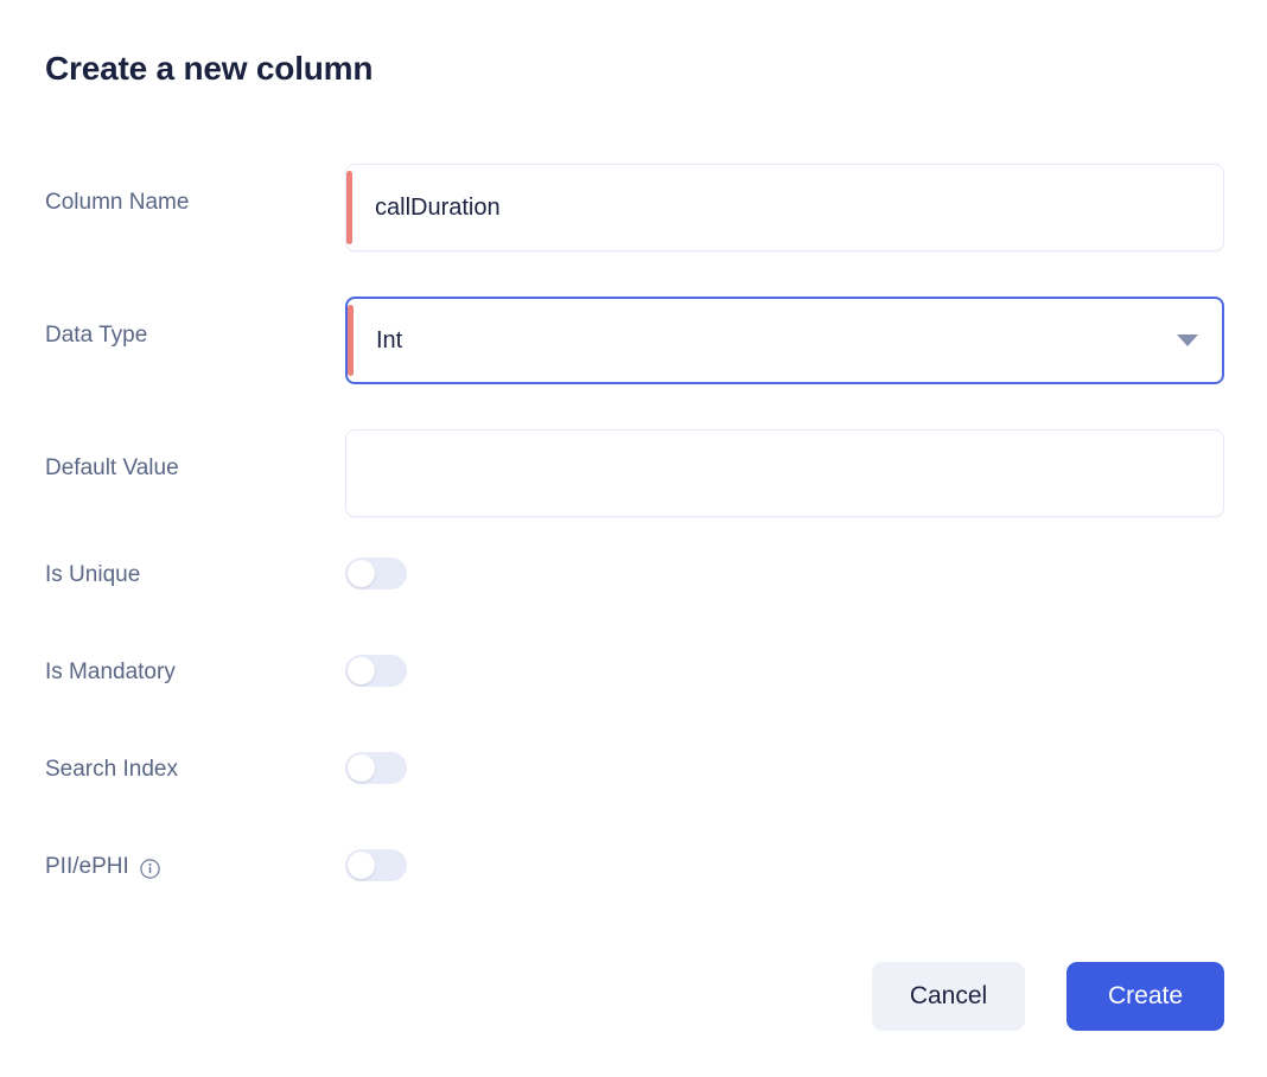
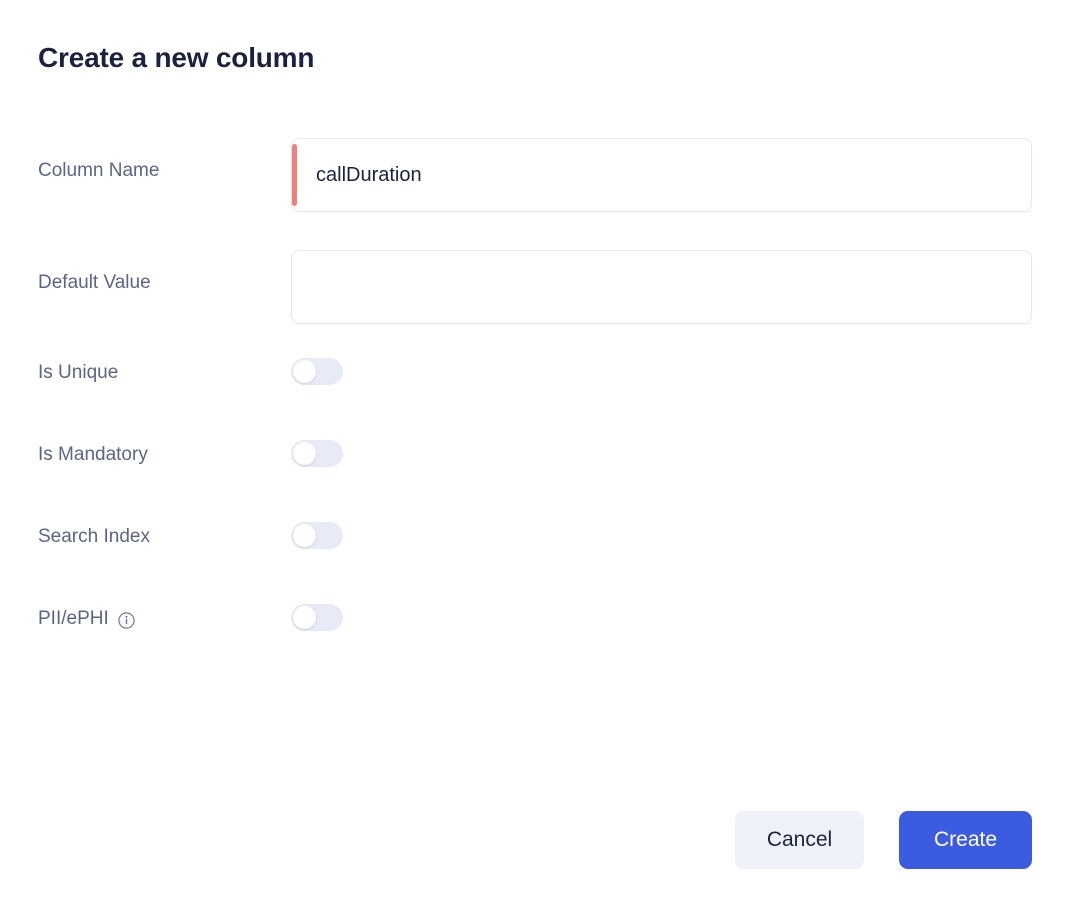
  Create a new column
  Column Name
  callDuration
- Data Type
- Int
  Default Value
  Is Unique
  Is Mandatory
  Search Index
  PII/ePHI
  Cancel
  Create
